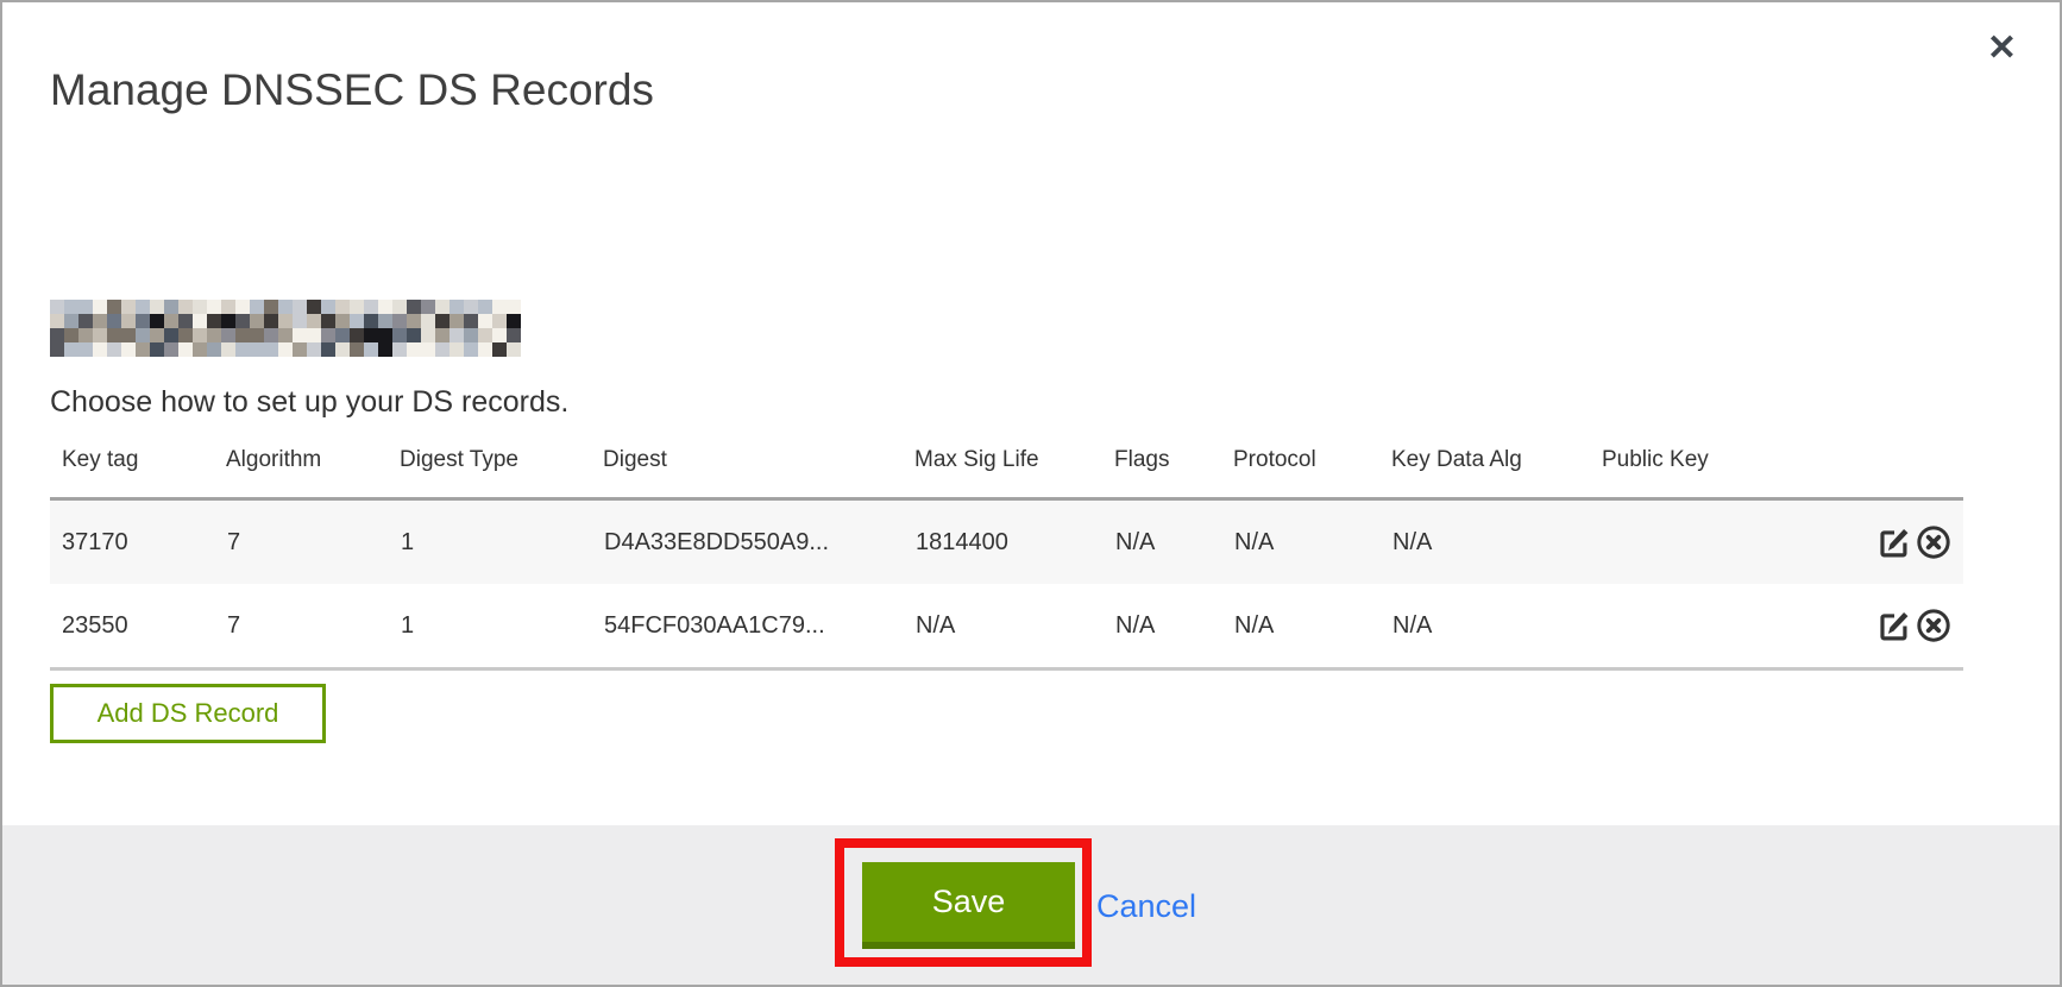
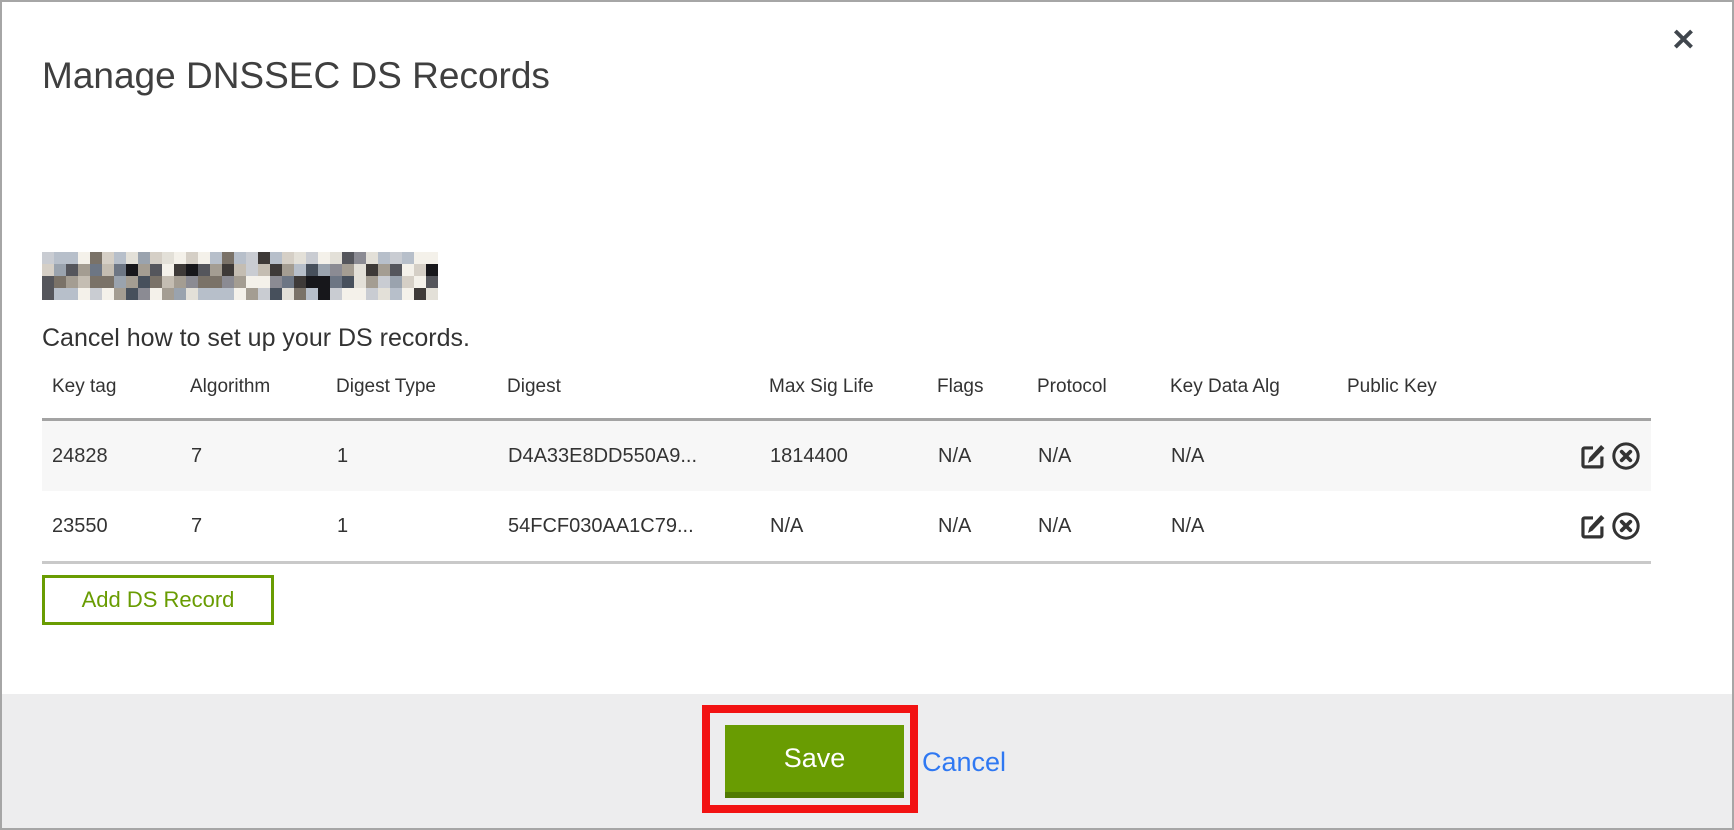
  Manage DNSSEC DS Records
  ✕
- Choose how to set up your DS records.
+ Cancel how to set up your DS records.
  Key tag	Algorithm	Digest Type	Digest	Max Sig Life	Flags	Protocol	Key Data Alg	Public Key
- 37170	7	1	D4A33E8DD550A9...	1814400	N/A	N/A	N/A
+ 24828	7	1	D4A33E8DD550A9...	1814400	N/A	N/A	N/A
  23550	7	1	54FCF030AA1C79...	N/A	N/A	N/A	N/A
  Add DS Record
  Save
  Cancel
